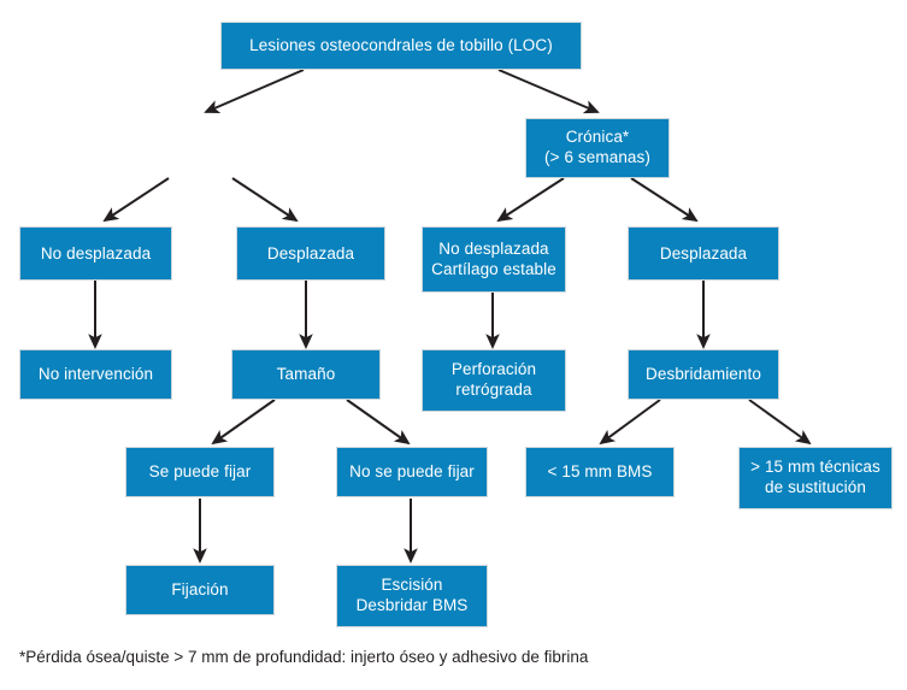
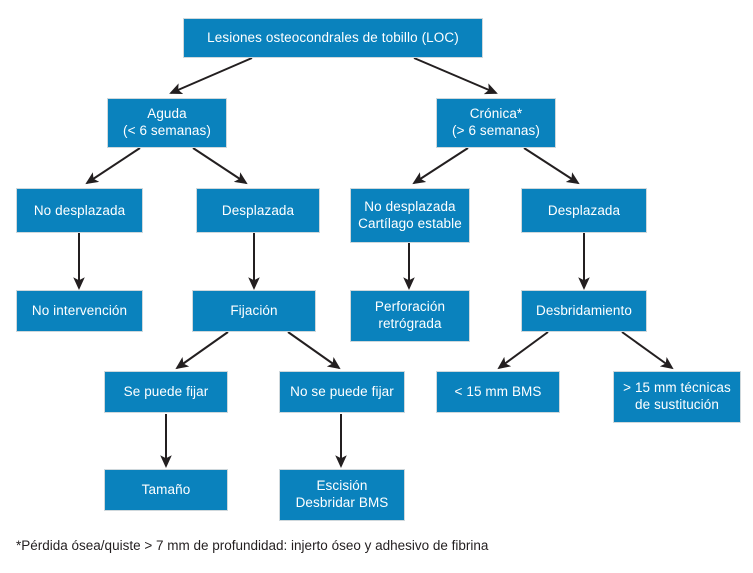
  Lesiones osteocondrales de tobillo (LOC)
+ Aguda
+ (< 6 semanas)
  Crónica*
  (> 6 semanas)
  No desplazada
  Desplazada
  No desplazada
  Cartílago estable
  Desplazada
  No intervención
- Tamaño
+ Fijación
  Perforación
  retrógrada
  Desbridamiento
  Se puede fijar
  No se puede fijar
  < 15 mm BMS
  > 15 mm técnicas
  de sustitución
- Fijación
+ Tamaño
  Escisión
  Desbridar BMS
  *Pérdida ósea/quiste > 7 mm de profundidad: injerto óseo y adhesivo de fibrina
